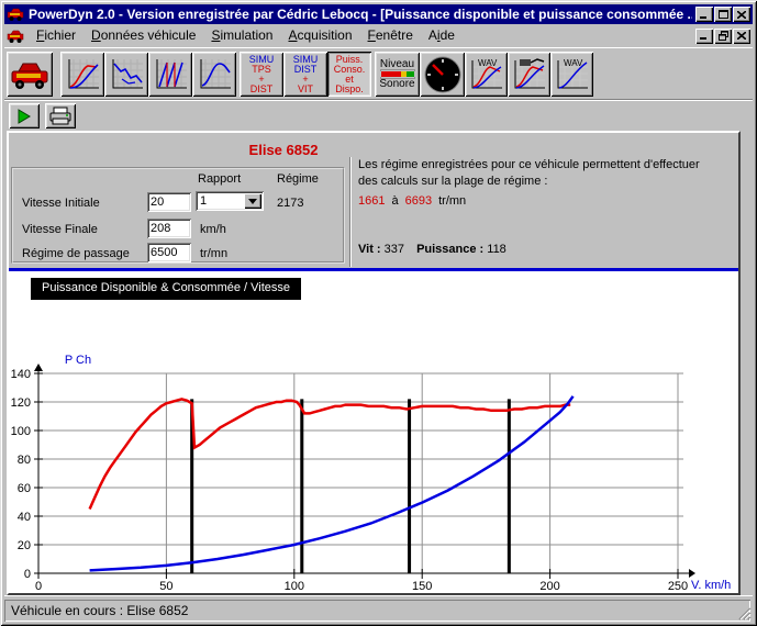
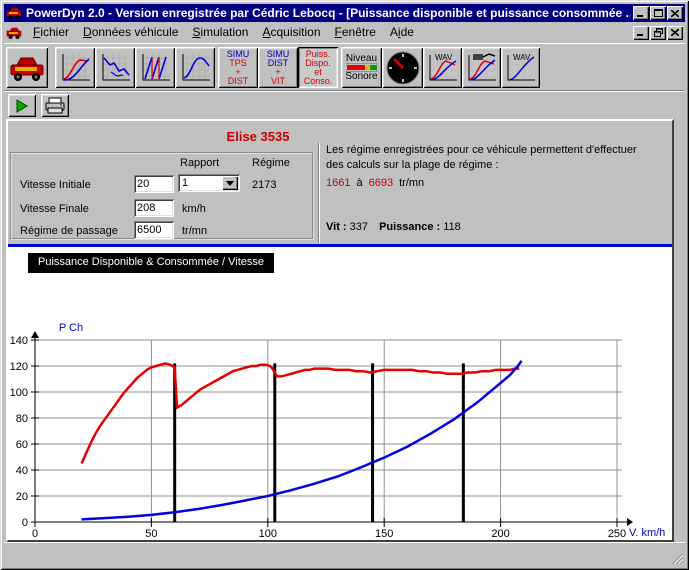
  PowerDyn 2.0 - Version enregistrée par Cédric Lebocq - [Puissance disponible et puissance consommée .
  Fichier
  Données véhicule
  Simulation
  Acquisition
  Fenêtre
  Aide
  SIMU
  TPS
  +
  DIST
  SIMU
  DIST
  +
  VIT
  Puiss.
- Conso.
+ Dispo.
  et
- Dispo.
+ Conso.
  Niveau
  Sonore
  WAV
  WAV
- Elise 6852
+ Elise 3535
  Rapport
  Régime
  Vitesse Initiale
  20
  1
  2173
  Vitesse Finale
  208
  km/h
  Régime de passage
  6500
  tr/mn
  Les régime enregistrées pour ce véhicule permettent d'effectuer
  des calculs sur la plage de régime :
  1661 à 6693 tr/mn
  Vit : 337 Puissance : 118
  0
  50
  100
  150
  200
  250
  0
  20
  40
  60
  80
  100
  120
  140
  P Ch
  V. km/h
  Puissance Disponible & Consommée / Vitesse
- Véhicule en cours : Elise 6852
